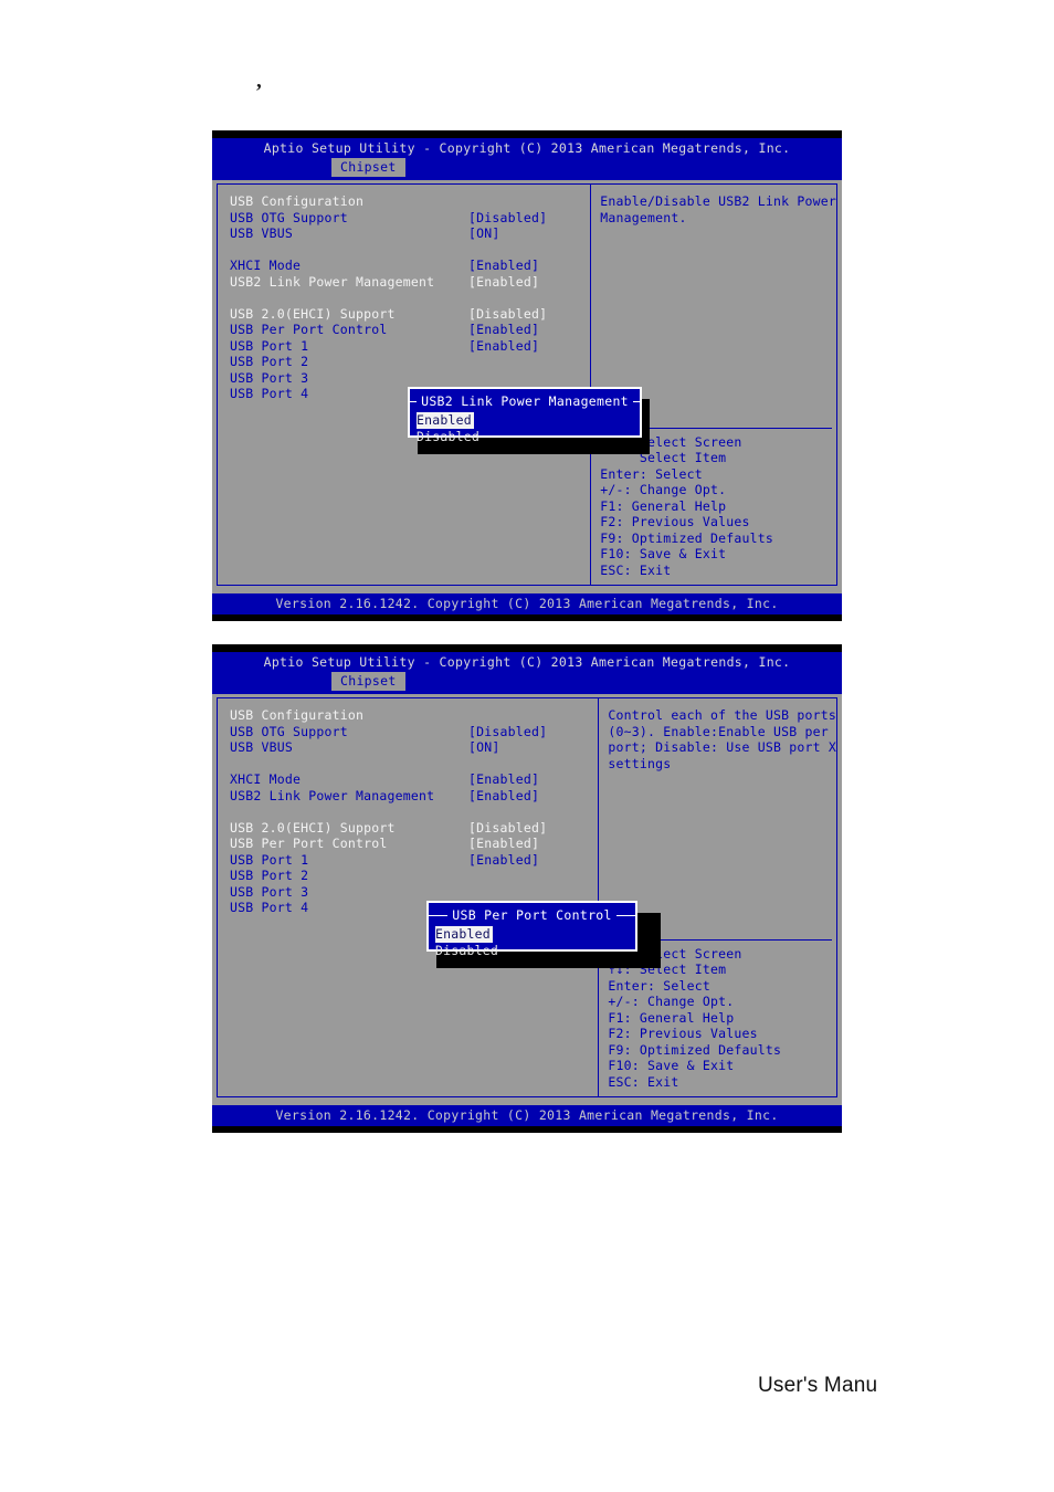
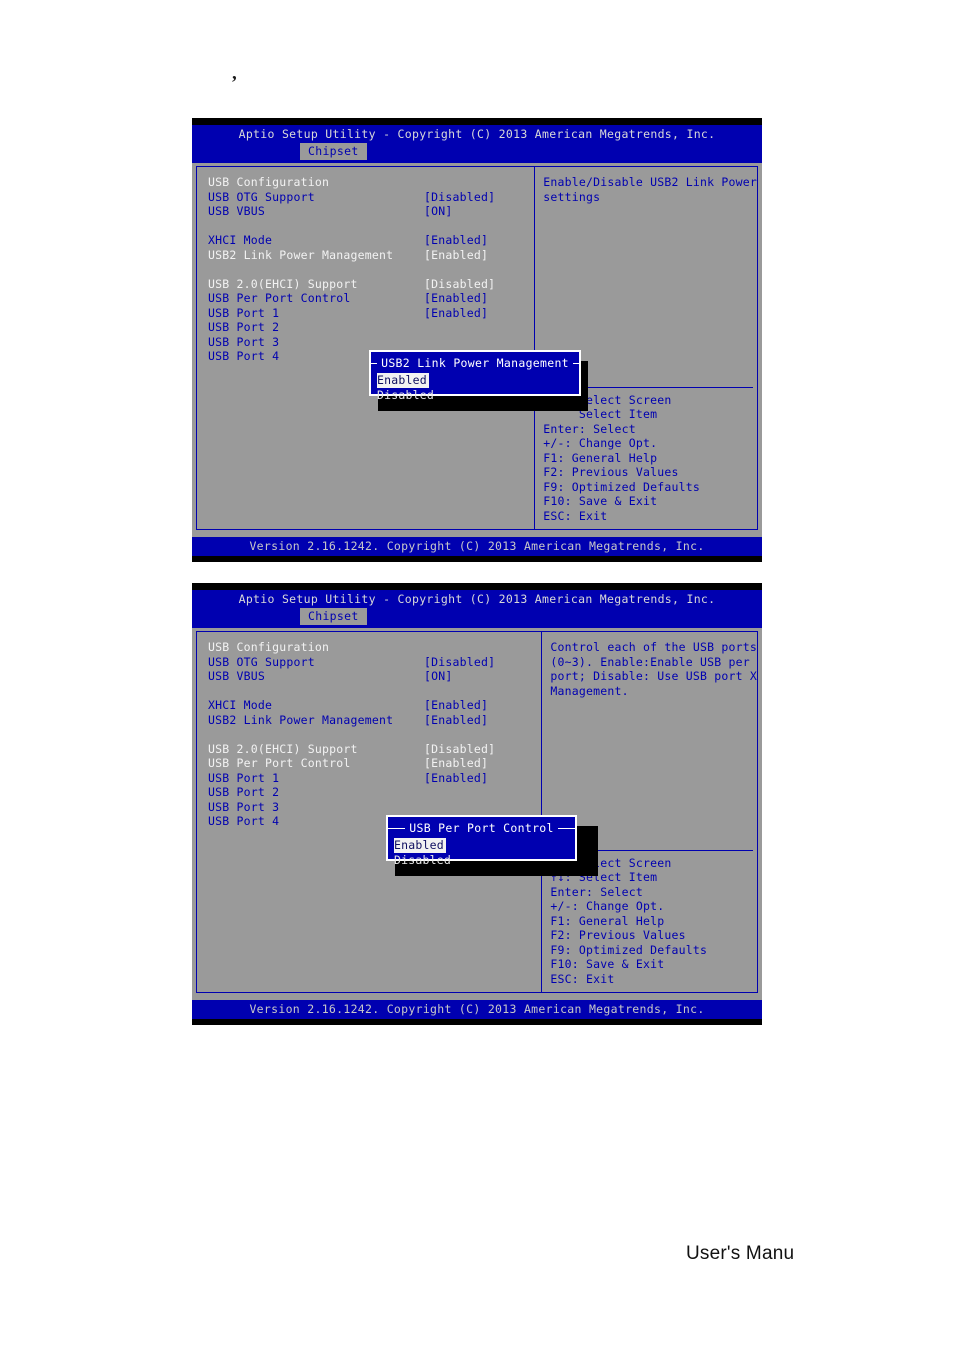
  ,
  User's Manu
  Aptio Setup Utility - Copyright (C) 2013 American Megatrends, Inc.
  Chipset
  USB Configuration
  USB OTG Support
  [Disabled]
  USB VBUS
  [ON]
  XHCI Mode
  [Enabled]
  USB2 Link Power Management
  [Enabled]
  USB 2.0(EHCI) Support
  [Disabled]
  USB Per Port Control
  [Enabled]
  USB Port 1
  [Enabled]
  USB Port 2
  USB Port 3
  USB Port 4
  Enable/Disable USB2 Link Power
- Management.
+ settings
  elect Screen
  Select Item
  Enter: Select
  +/-: Change Opt.
  F1: General Help
  F2: Previous Values
  F9: Optimized Defaults
  F10: Save & Exit
  ESC: Exit
  USB2 Link Power Management
  Enabled
  Disabled
  Version 2.16.1242. Copyright (C) 2013 American Megatrends, Inc.
  Aptio Setup Utility - Copyright (C) 2013 American Megatrends, Inc.
  Chipset
  USB Configuration
  USB OTG Support
  [Disabled]
  USB VBUS
  [ON]
  XHCI Mode
  [Enabled]
  USB2 Link Power Management
  [Enabled]
  USB 2.0(EHCI) Support
  [Disabled]
  USB Per Port Control
  [Enabled]
  USB Port 1
  [Enabled]
  USB Port 2
  USB Port 3
  USB Port 4
  Control each of the USB ports
  (0~3). Enable:Enable USB per
  port; Disable: Use USB port X
- settings
+ Management.
  ↑↓: Select Item
  Enter: Select
  +/-: Change Opt.
  F1: General Help
  F2: Previous Values
  F9: Optimized Defaults
  F10: Save & Exit
  ESC: Exit
  USB Per Port Control
  Enabled
  Disabled
  Version 2.16.1242. Copyright (C) 2013 American Megatrends, Inc.
